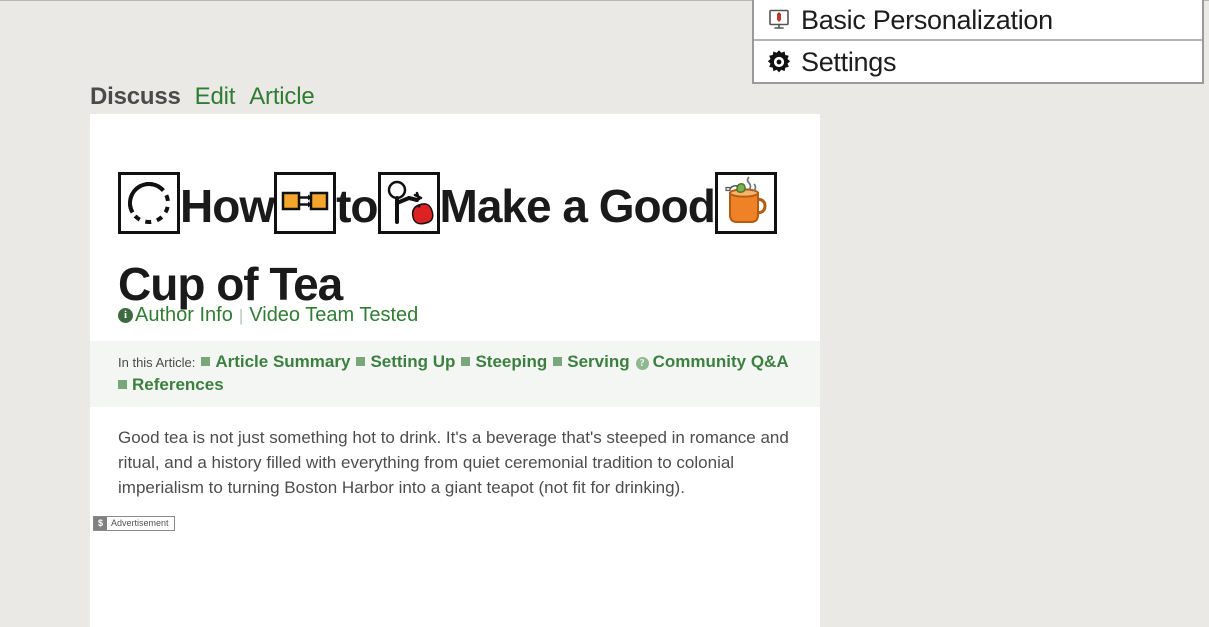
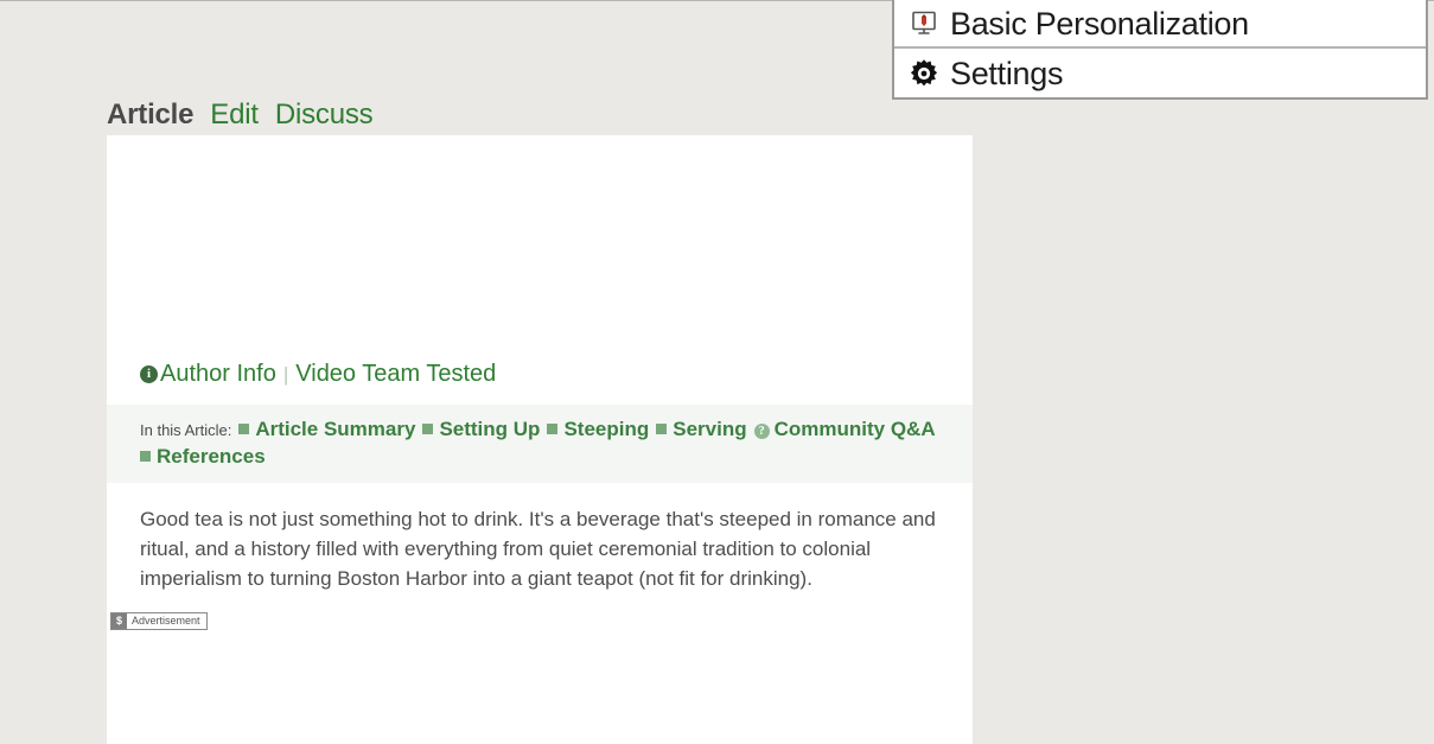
- Discuss
+ Article
  Edit
- Article
+ Discuss
- How to Make a GoodCup of Tea
  i
  Author Info
  |
  Video Team Tested
  In this Article: Article Summary Setting Up Steeping Serving ? Community Q&AReferences
  Good tea is not just something hot to drink. It's a beverage that's steeped in romance and ritual, and a history filled with everything from quiet ceremonial tradition to colonial imperialism to turning Boston Harbor into a giant teapot (not fit for drinking).
  $
  Advertisement
  Basic Personalization
  Settings
